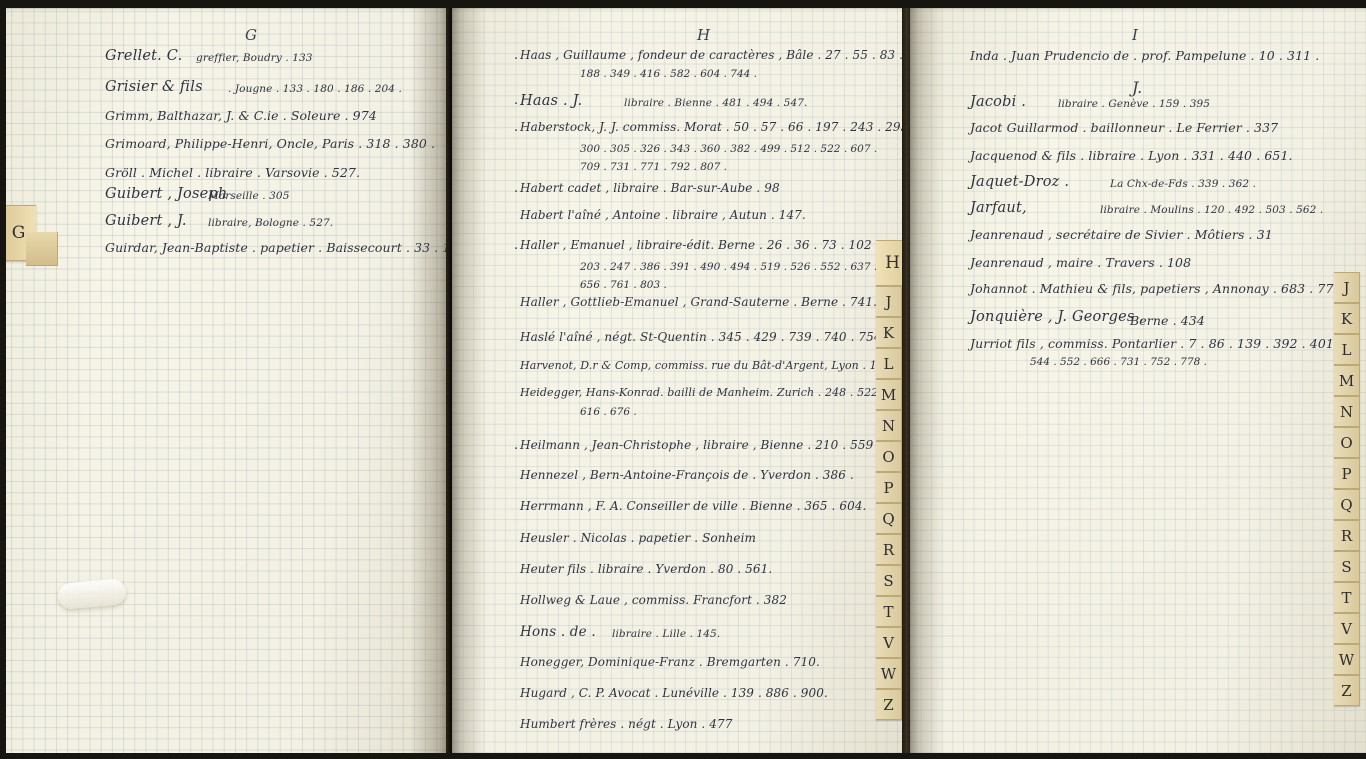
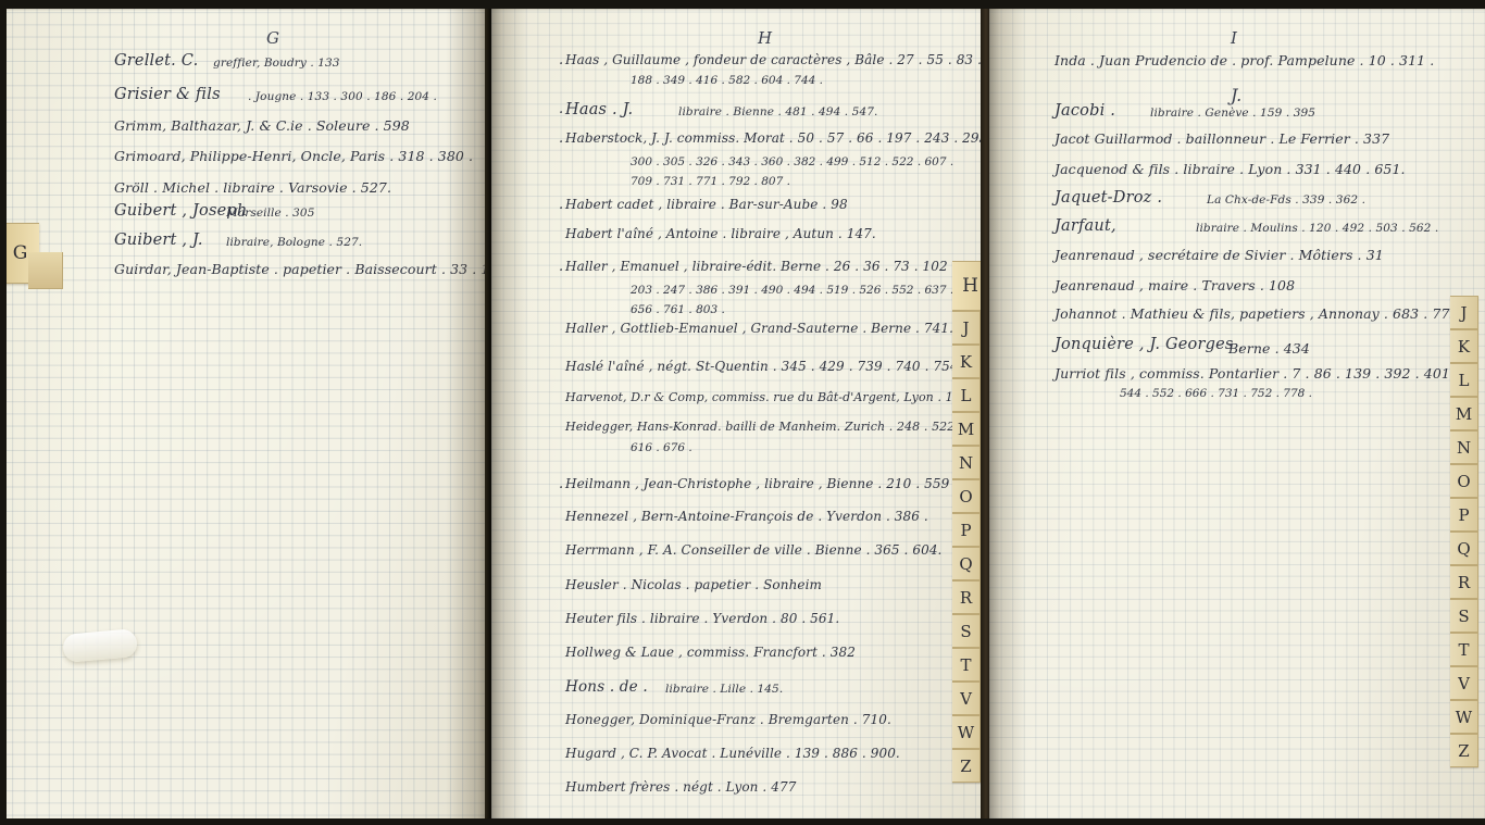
  G
  Grellet. C.
  greffier, Boudry . 133
  Grisier & fils
- . Jougne . 133 . 180 . 186 . 204 .
+ . Jougne . 133 . 300 . 186 . 204 .
- Grimm, Balthazar, J. & C.ie . Soleure . 974
+ Grimm, Balthazar, J. & C.ie . Soleure . 598
  Grimoard, Philippe-Henri, Oncle, Paris . 318 . 3
  Gröll . Michel . libraire . Varsovie . 527.
  Guibert , Joseph
  Marseille . 305
  Guibert , J.
  libraire, Bologne . 527.
  Guirdar, Jean-Baptiste . papetier . Baissecourt .
  G
  H
  .
  Haas , Guillaume , fondeur de caractères , Bâle . 27 . 55 . 83
  188 . 349 . 416 . 582 . 604 . 744 .
  .
  Haas . J.
  libraire . Bienne . 481 . 494 . 547.
  .
  Haberstock, J. J. commiss. Morat . 50 . 57 . 66 . 197 . 243 . 29
  300 . 305 . 326 . 343 . 360 . 382 . 499 . 512 . 522 . 607 . 709 . 731 . 771 . 792 . 807 .
  .
  Habert cadet , libraire . Bar-sur-Aube . 98
  Habert l'aîné , Antoine . libraire , Autun . 147.
  .
  Haller , Emanuel , libraire-édit. Berne . 26 . 36 . 73 . 102
  203 . 247 . 386 . 391 . 490 . 494 . 519 . 526 . 552 . 637 656 . 761 . 803 .
  Haller , Gottlieb-Emanuel , Grand-Sauterne . Berne . 741
  Haslé l'aîné , négt. St-Quentin . 345 . 429 . 739 . 740 . 75
  Harvenot, D.r & Comp, commiss. rue du Bât-d'Argent, Lyon . 1
  Heidegger, Hans-Konrad. bailli de Manheim. Zurich . 248 . 522
  616 . 676 .
  .
  Heilmann , Jean-Christophe , libraire , Bienne . 210 . 559
  Hennezel , Bern-Antoine-François de . Yverdon . 386 .
  Herrmann , F. A. Conseiller de ville . Bienne . 365 . 604.
  Heusler . Nicolas . papetier . Sonheim
  Heuter fils . libraire . Yverdon . 80 . 561.
  Hollweg & Laue , commiss. Francfort . 382
  Hons . de .
  libraire . Lille . 145.
  Honegger, Dominique-Franz . Bremgarten . 710.
  Hugard , C. P. Avocat . Lunéville . 139 . 886 . 900.
  Humbert frères . négt . Lyon . 477
  H
  J
  K
  L
  M
  N
  O
  P
  Q
  R
  S
  T
  V
  W
  Z
  I
  Inda . Juan Prudencio de . prof. Pampelune . 10 . 311 .
  J.
  Jacobi .
  libraire . Genève . 159 . 395
  Jacot Guillarmod . baillonneur . Le Ferrier . 337
  Jacquenod & fils . libraire . Lyon . 331 . 440 . 651.
  Jaquet-Droz .
  La Chx-de-Fds . 339 . 362 .
  Jarfaut,
  libraire . Moulins . 120 . 492 . 503 . 562 .
  Jeanrenaud , secrétaire de Sivier . Môtiers . 31
  Jeanrenaud , maire . Travers . 108
  Johannot . Mathieu & fils, papetiers , Annonay . 683 . 77
  Jonquière , J. Georges .
  Berne . 434
  Jurriot fils , commiss. Pontarlier . 7 . 86 . 139 . 392 . 401
  544 . 552 . 666 . 731 . 752 . 778 .
  J
  K
  L
  M
  N
  O
  P
  Q
  R
  S
  T
  V
  W
  Z
